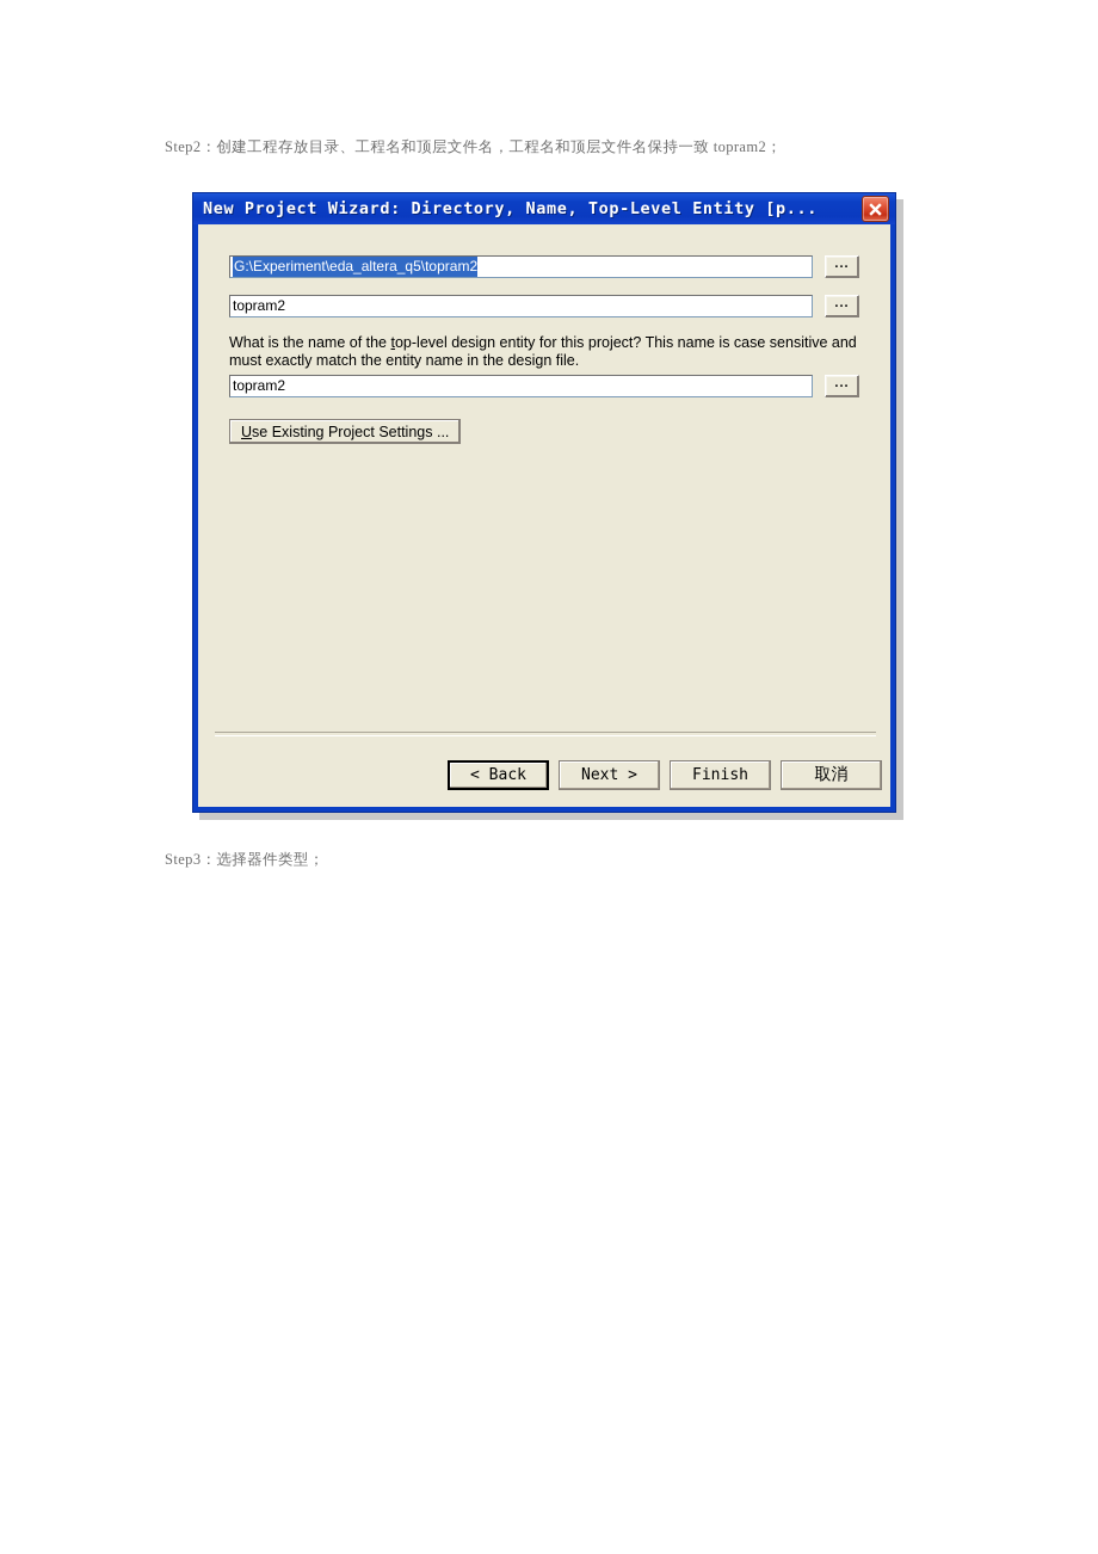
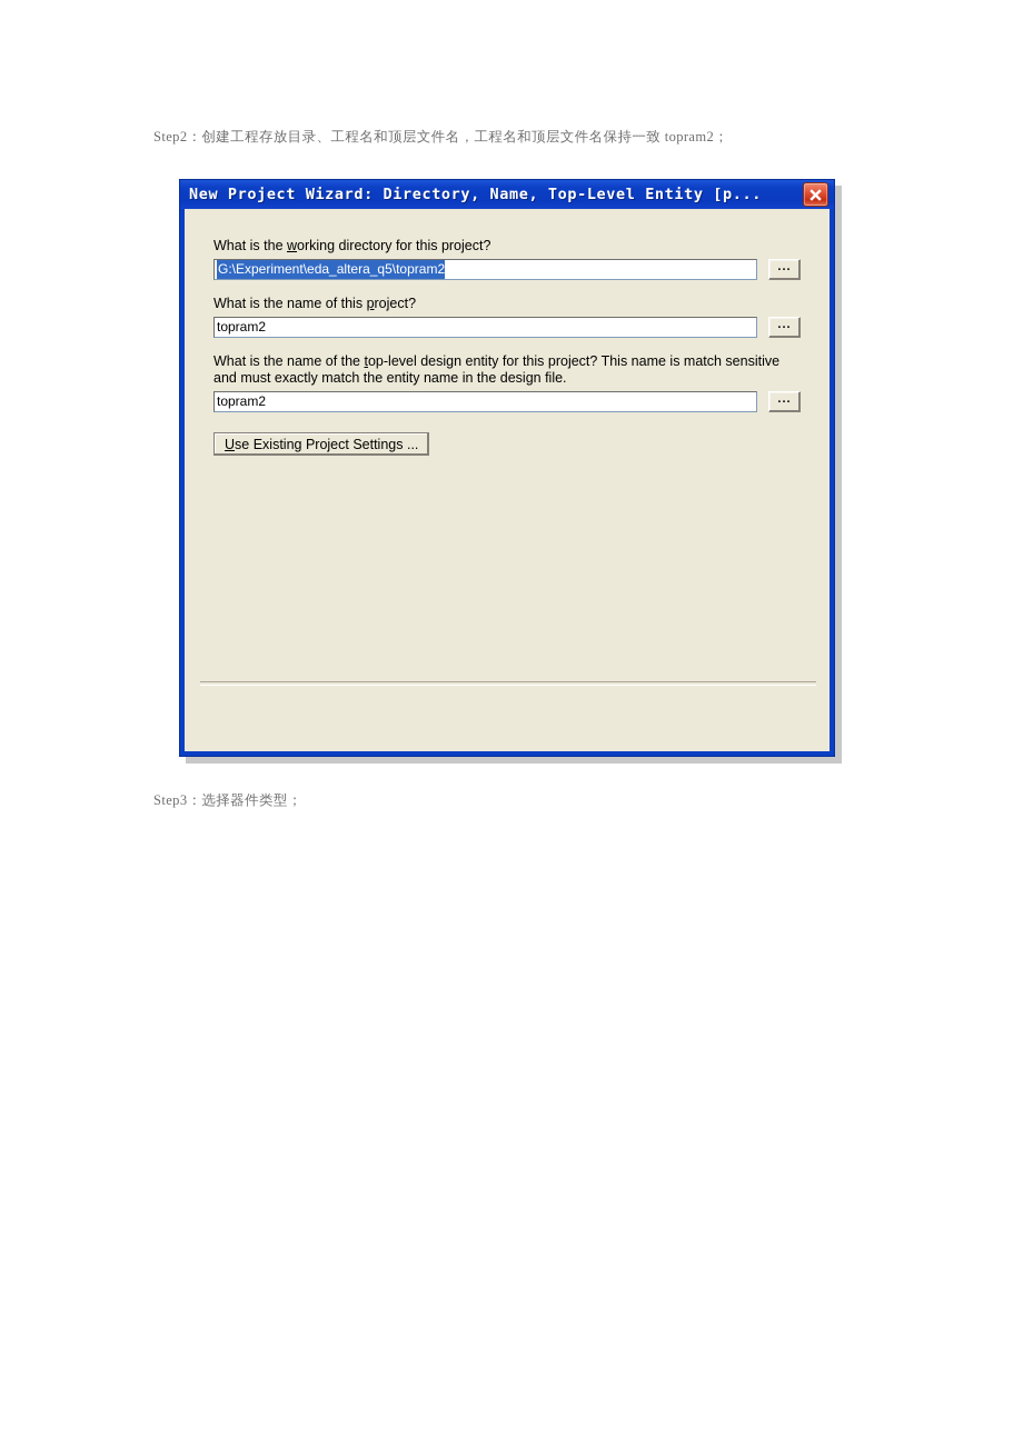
  Step2：创建工程存放目录、工程名和顶层文件名，工程名和顶层文件名保持一致 topram2；
  New Project Wizard: Directory, Name, Top-Level Entity [p...
+ What is the working directory for this project?
  G:\Experiment\eda_altera_q5\topram2
  ...
+ What is the name of this project?
  topram2
  ...
- What is the name of the top-level design entity for this project? This name is case sensitive and must exactly match the entity name in the design file.
+ What is the name of the top-level design entity for this project? This name is match sensitive and must exactly match the entity name in the design file.
  topram2
  ...
  U
  se Existing Project Settin
  g
  s ...
- < Back
- Next >
- Finish
- 取消
  Step3：选择器件类型；
